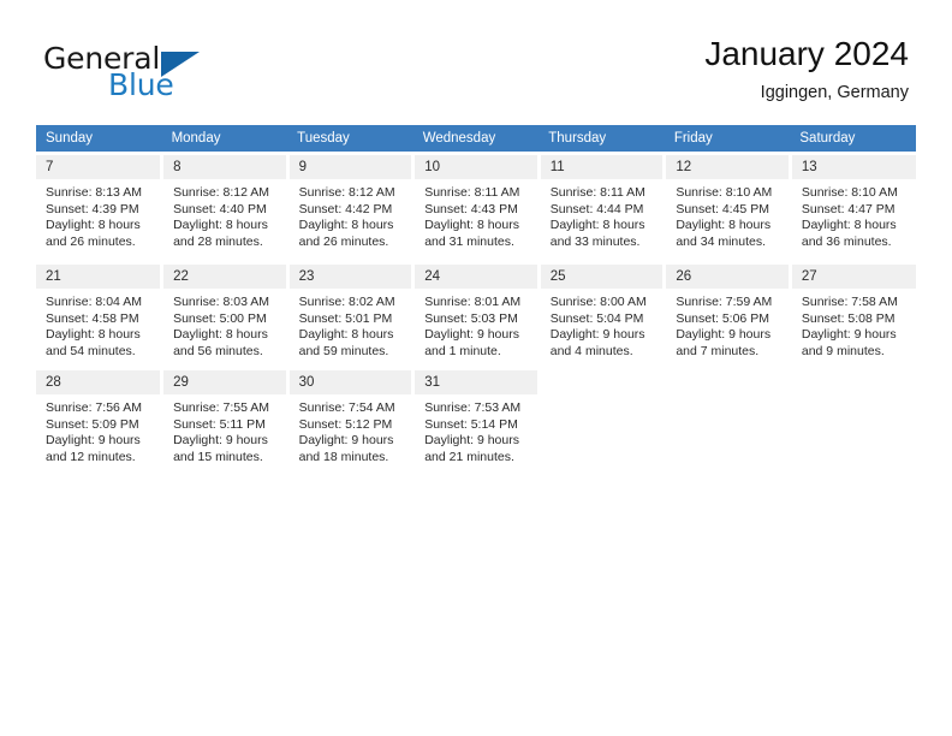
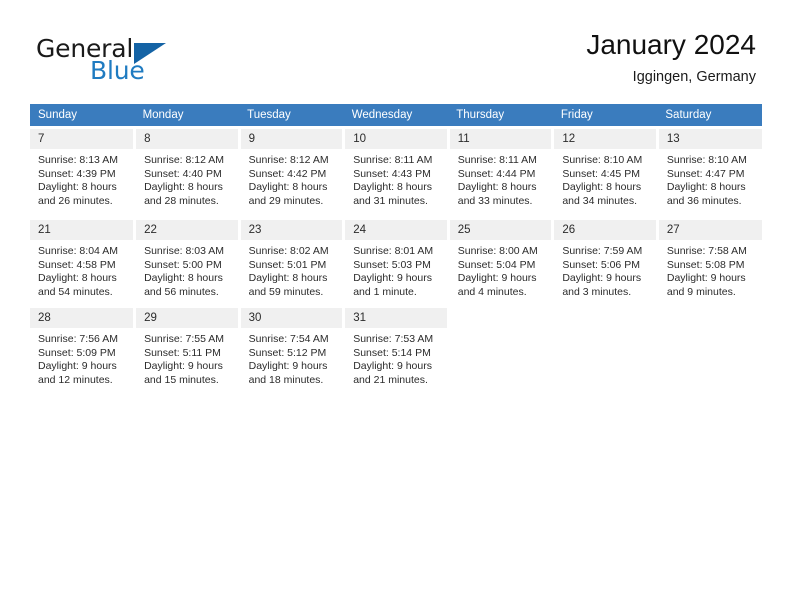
  General
  Blue
  January 2024
  Iggingen, Germany
  Sunday	Monday	Tuesday	Wednesday	Thursday	Friday	Saturday
- 7Sunrise: 8:13 AMSunset: 4:39 PMDaylight: 8 hoursand 26 minutes.	8Sunrise: 8:12 AMSunset: 4:40 PMDaylight: 8 hoursand 28 minutes.	9Sunrise: 8:12 AMSunset: 4:42 PMDaylight: 8 hoursand 26 minutes.	10Sunrise: 8:11 AMSunset: 4:43 PMDaylight: 8 hoursand 31 minutes.	11Sunrise: 8:11 AMSunset: 4:44 PMDaylight: 8 hoursand 33 minutes.	12Sunrise: 8:10 AMSunset: 4:45 PMDaylight: 8 hoursand 34 minutes.	13Sunrise: 8:10 AMSunset: 4:47 PMDaylight: 8 hoursand 36 minutes.
+ 7Sunrise: 8:13 AMSunset: 4:39 PMDaylight: 8 hoursand 26 minutes.	8Sunrise: 8:12 AMSunset: 4:40 PMDaylight: 8 hoursand 28 minutes.	9Sunrise: 8:12 AMSunset: 4:42 PMDaylight: 8 hoursand 29 minutes.	10Sunrise: 8:11 AMSunset: 4:43 PMDaylight: 8 hoursand 31 minutes.	11Sunrise: 8:11 AMSunset: 4:44 PMDaylight: 8 hoursand 33 minutes.	12Sunrise: 8:10 AMSunset: 4:45 PMDaylight: 8 hoursand 34 minutes.	13Sunrise: 8:10 AMSunset: 4:47 PMDaylight: 8 hoursand 36 minutes.
- 21Sunrise: 8:04 AMSunset: 4:58 PMDaylight: 8 hoursand 54 minutes.	22Sunrise: 8:03 AMSunset: 5:00 PMDaylight: 8 hoursand 56 minutes.	23Sunrise: 8:02 AMSunset: 5:01 PMDaylight: 8 hoursand 59 minutes.	24Sunrise: 8:01 AMSunset: 5:03 PMDaylight: 9 hoursand 1 minute.	25Sunrise: 8:00 AMSunset: 5:04 PMDaylight: 9 hoursand 4 minutes.	26Sunrise: 7:59 AMSunset: 5:06 PMDaylight: 9 hoursand 7 minutes.	27Sunrise: 7:58 AMSunset: 5:08 PMDaylight: 9 hoursand 9 minutes.
+ 21Sunrise: 8:04 AMSunset: 4:58 PMDaylight: 8 hoursand 54 minutes.	22Sunrise: 8:03 AMSunset: 5:00 PMDaylight: 8 hoursand 56 minutes.	23Sunrise: 8:02 AMSunset: 5:01 PMDaylight: 8 hoursand 59 minutes.	24Sunrise: 8:01 AMSunset: 5:03 PMDaylight: 9 hoursand 1 minute.	25Sunrise: 8:00 AMSunset: 5:04 PMDaylight: 9 hoursand 4 minutes.	26Sunrise: 7:59 AMSunset: 5:06 PMDaylight: 9 hoursand 3 minutes.	27Sunrise: 7:58 AMSunset: 5:08 PMDaylight: 9 hoursand 9 minutes.
  28Sunrise: 7:56 AMSunset: 5:09 PMDaylight: 9 hoursand 12 minutes.	29Sunrise: 7:55 AMSunset: 5:11 PMDaylight: 9 hoursand 15 minutes.	30Sunrise: 7:54 AMSunset: 5:12 PMDaylight: 9 hoursand 18 minutes.	31Sunrise: 7:53 AMSunset: 5:14 PMDaylight: 9 hoursand 21 minutes.
